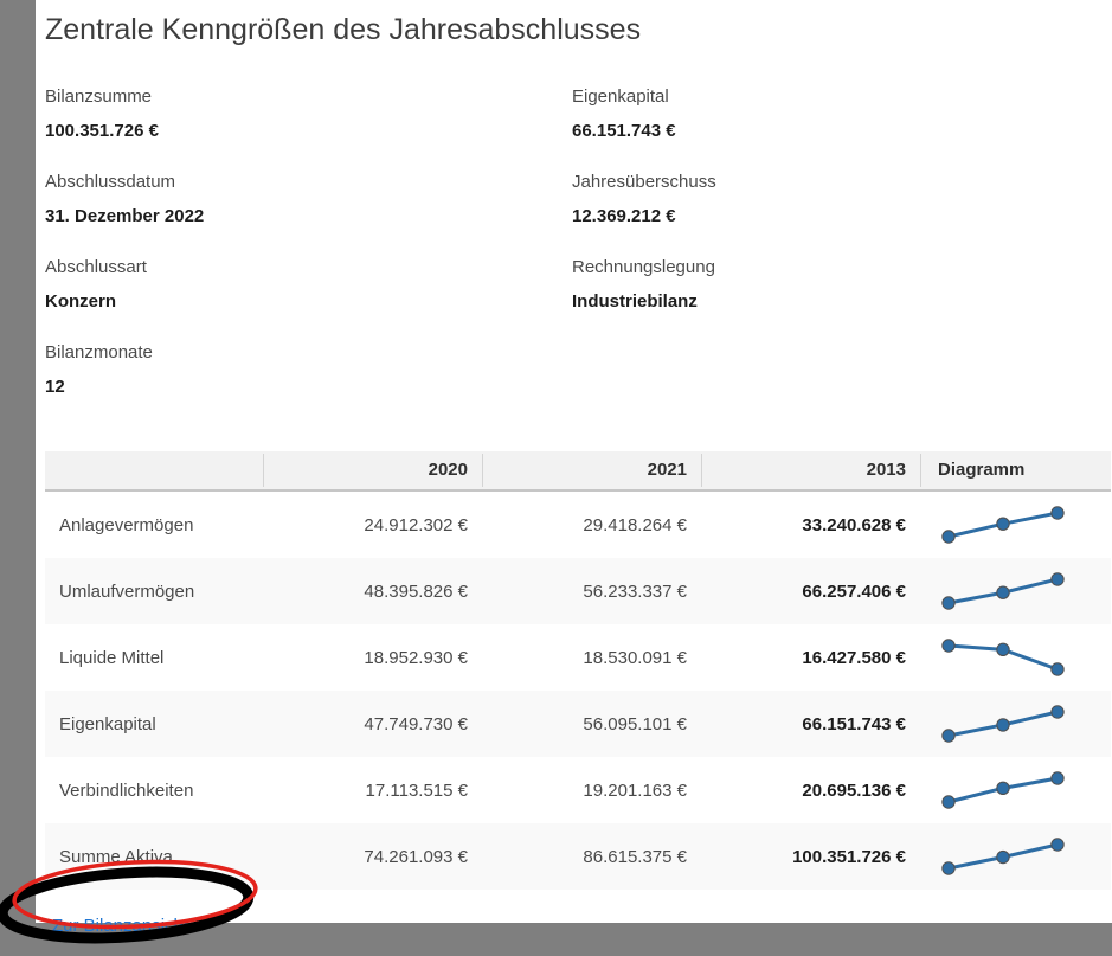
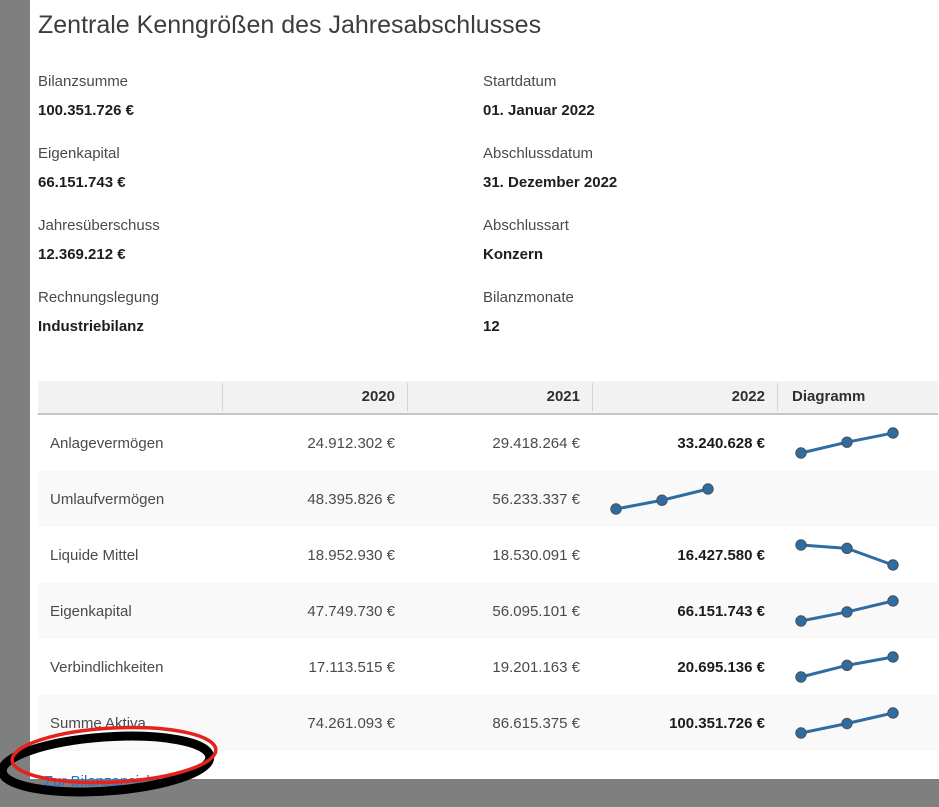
  Zentrale Kenngrößen des Jahresabschlusses
  Bilanzsumme
  100.351.726 €
+ Startdatum
+ 01. Januar 2022
  Eigenkapital
  66.151.743 €
  Abschlussdatum
  31. Dezember 2022
  Jahresüberschuss
  12.369.212 €
  Abschlussart
  Konzern
  Rechnungslegung
  Industriebilanz
  Bilanzmonate
  12
  2020
  2021
- 2013
+ 2022
  Diagramm
  Anlagevermögen
  24.912.302 €
  29.418.264 €
  33.240.628 €
  Umlaufvermögen
  48.395.826 €
  56.233.337 €
- 66.257.406 €
  Liquide Mittel
  18.952.930 €
  18.530.091 €
  16.427.580 €
  Eigenkapital
  47.749.730 €
  56.095.101 €
  66.151.743 €
  Verbindlichkeiten
  17.113.515 €
  19.201.163 €
  20.695.136 €
  Summe Aktiva
  74.261.093 €
  86.615.375 €
  100.351.726 €
